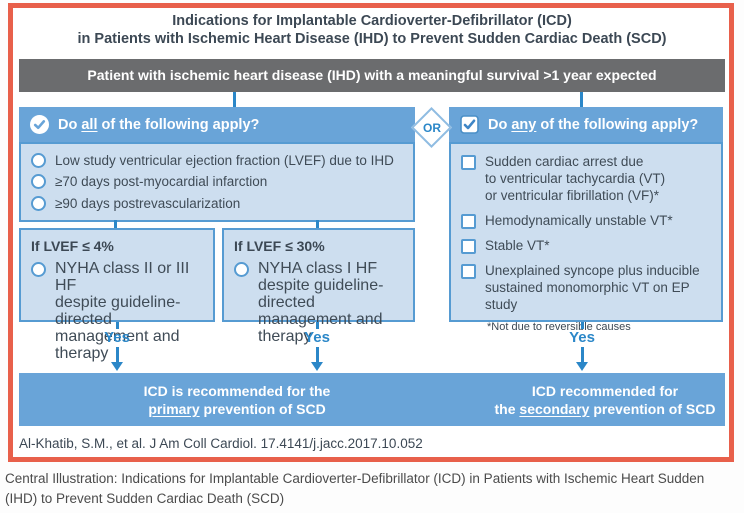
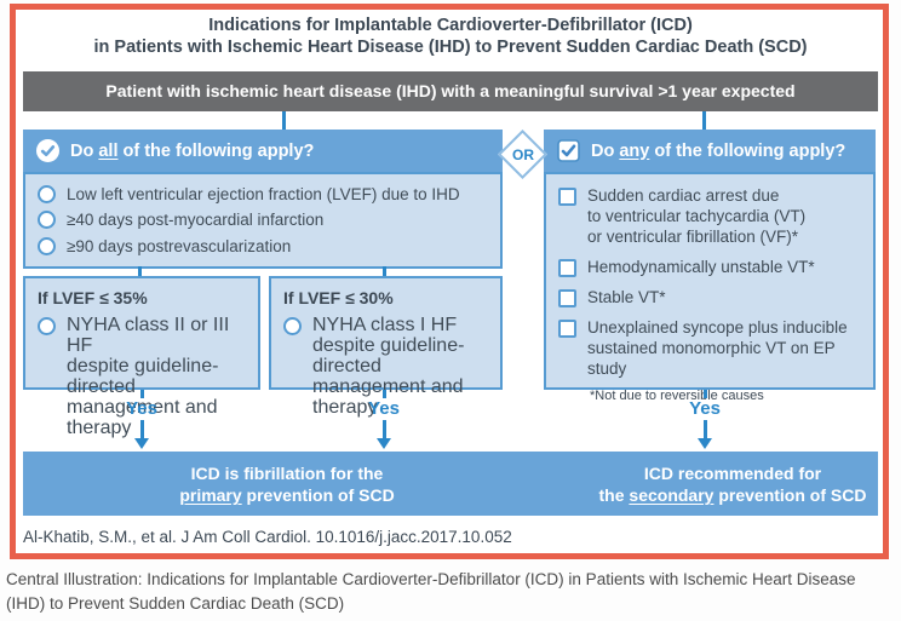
  Indications for Implantable Cardioverter-Defibrillator (ICD)
  in Patients with Ischemic Heart Disease (IHD) to Prevent Sudden Cardiac Death (SCD)
  Patient with ischemic heart disease (IHD) with a meaningful survival >1 year expected
  Do all of the following apply?
- Low study ventricular ejection fraction (LVEF) due to IHD
+ Low left ventricular ejection fraction (LVEF) due to IHD
- ≥70 days post-myocardial infarction
+ ≥40 days post-myocardial infarction
  ≥90 days postrevascularization
- If LVEF ≤ 4%
+ If LVEF ≤ 35%
  NYHA class II or III HF
  despite guideline-directed
  management and therapy
  If LVEF ≤ 30%
  NYHA class I HF
  despite guideline-directed
  management and therapy
  OR
  Do any of the following apply?
  Sudden cardiac arrest due
  to ventricular tachycardia (VT)
  or ventricular fibrillation (VF)*
  Hemodynamically unstable VT*
  Stable VT*
  Unexplained syncope plus inducible
  sustained monomorphic VT on EP study
  *Not due to reversile causes
  Yes
  Yes
  Yes
- ICD is recommended for the
+ ICD is fibrillation for the
  primary prevention of SCD
  ICD recommended for
  the secondary prevention of SCD
- Al-Khatib, S.M., et al. J Am Coll Cardiol. 17.4141/j.jacc.2017.10.052
+ Al-Khatib, S.M., et al. J Am Coll Cardiol. 10.1016/j.jacc.2017.10.052
- Central Illustration: Indications for Implantable Cardioverter-Defibrillator (ICD) in Patients with Ischemic Heart Sudden (IHD) to Prevent Sudden Cardiac Death (SCD)
+ Central Illustration: Indications for Implantable Cardioverter-Defibrillator (ICD) in Patients with Ischemic Heart Disease (IHD) to Prevent Sudden Cardiac Death (SCD)
